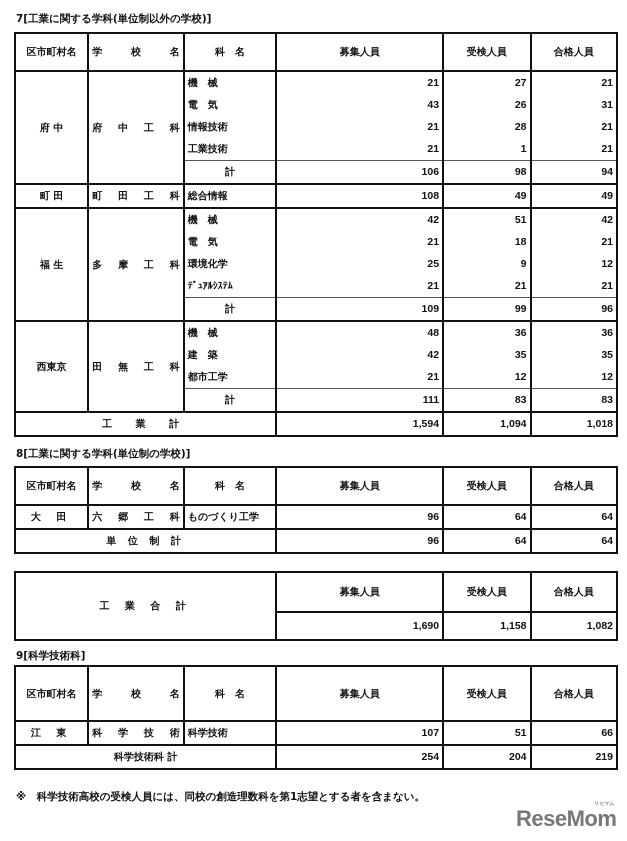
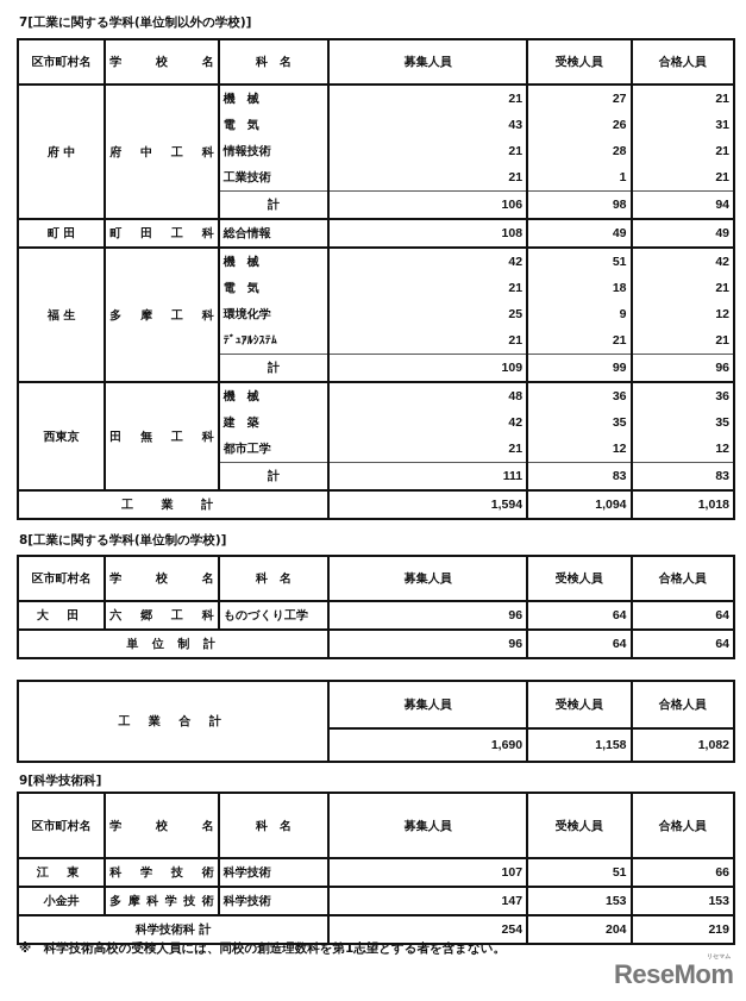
  7[工業に関する学科(単位制以外の学校)]
  区市町村名	学 校 名	科 名	募集人員	受検人員	合格人員
  府 中	府 中 工 科	機 械	21	27	21
  電 気	43	26	31
  情報技術	21	28	21
  工業技術	21	1	21
  計	106	98	94
  町 田	町 田 工 科	総合情報	108	49	49
  福 生	多 摩 工 科	機 械	42	51	42
  電 気	21	18	21
  環境化学	25	9	12
  ﾃﾞｭｱﾙｼｽﾃﾑ	21	21	21
  計	109	99	96
  西東京	田 無 工 科	機 械	48	36	36
  建 築	42	35	35
  都市工学	21	12	12
  計	111	83	83
  工 業 計	1,594	1,094	1,018
  8[工業に関する学科(単位制の学校)]
  区市町村名	学 校 名	科 名	募集人員	受検人員	合格人員
  大 田	六 郷 工 科	ものづくり工学	96	64	64
  単 位 制 計	96	64	64
  工 業 合 計	募集人員	受検人員	合格人員
  1,690	1,158	1,082
  9[科学技術科]
  区市町村名	学 校 名	科 名	募集人員	受検人員	合格人員
  江 東	科 学 技 術	科学技術	107	51	66
+ 小金井	多 摩 科 学 技 術	科学技術	147	153	153
  科学技術科 計	254	204	219
  ※ 科学技術高校の受検人員には、同校の創造理数科を第1志望とする者を含まない。
  ReseMom
